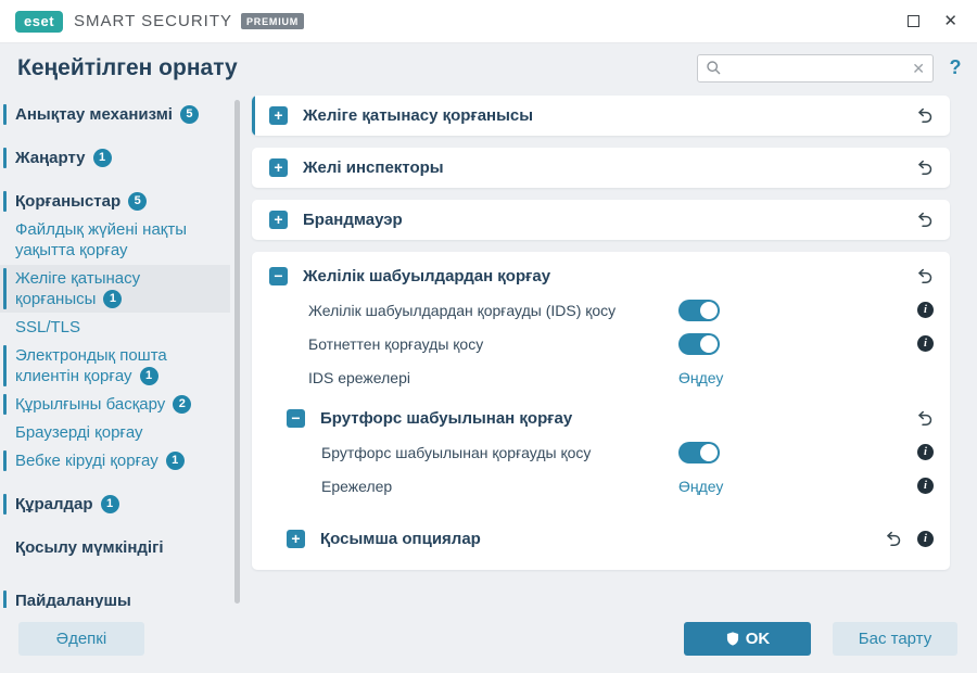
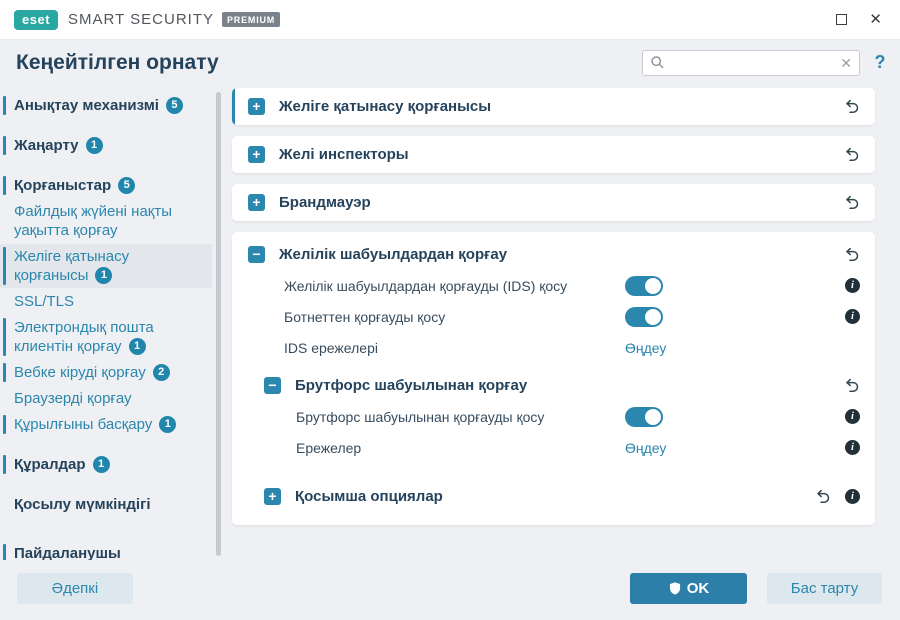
  eset
  SMART SECURITY
  PREMIUM
  ✕
  Кеңейтілген орнату
  ✕
  ?
  Анықтау механизмі 5
  Жаңарту 1
  Қорғаныстар 5
  Файлдық жүйені нақты уақытта қорғау
  Желіге қатынасу қорғанысы 1
  SSL/TLS
  Электрондық пошта клиентін қорғау 1
- Құрылғыны басқару 2
+ Вебке кіруді қорғау 2
  Браузерді қорғау
- Вебке кіруді қорғау 1
+ Құрылғыны басқару 1
  Құралдар 1
  Қосылу мүмкіндігі
  +
  Желіге қатынасу қорғанысы
  +
  Желі инспекторы
  +
  Брандмауэр
  −
  Желілік шабуылдардан қорғау
  Желілік шабуылдардан қорғауды (IDS) қосу
  i
  Ботнеттен қорғауды қосу
  i
  IDS ережелері
  Өңдеу
  −
  Брутфорс шабуылынан қорғау
  Брутфорс шабуылынан қорғауды қосу
  i
  Ережелер
  Өңдеу
  i
  +
  Қосымша опциялар
  i
  Әдепкі
  OK
  Бас тарту
